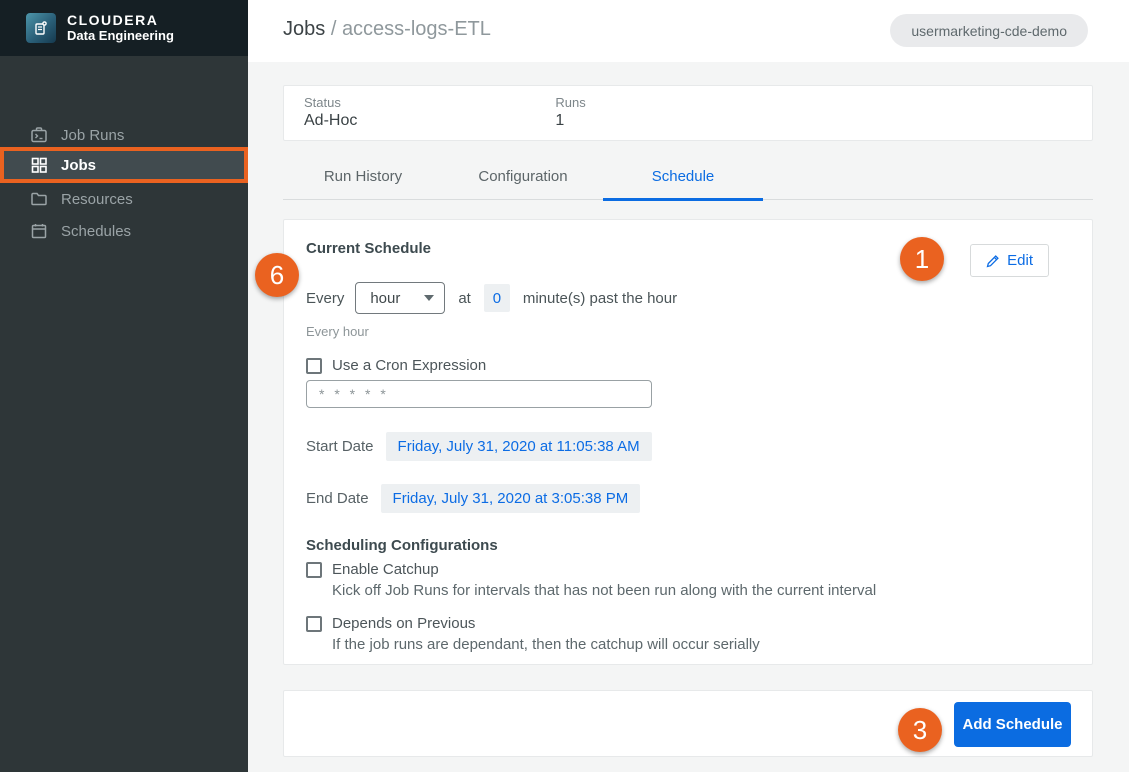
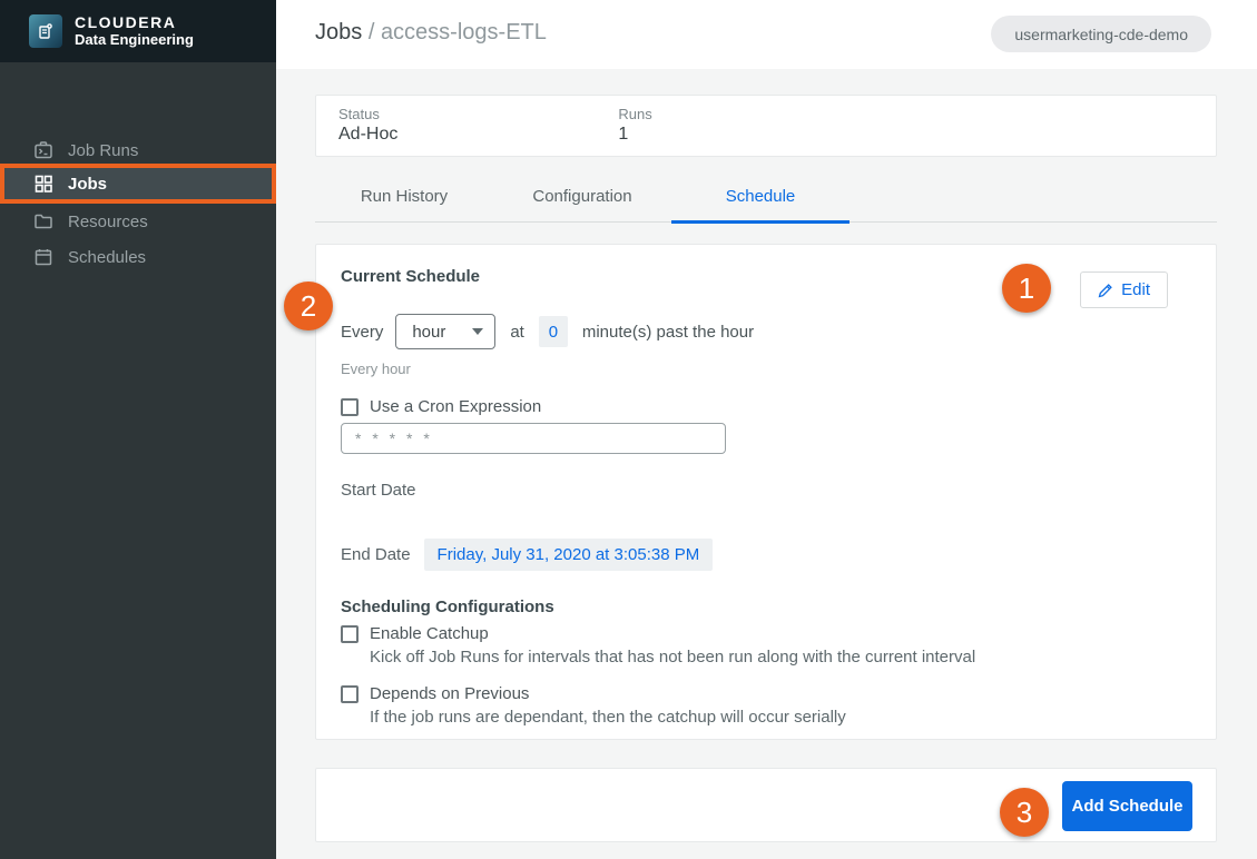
  CLOUDERA
  Data Engineering
  Job Runs
  Jobs
  Resources
  Schedules
  Jobs / access-logs-ETL
  usermarketing-cde-demo
  Status
  Ad-Hoc
  Runs
  1
  Run History
  Configuration
  Schedule
  Current Schedule
  Edit
  Every
  hour
  at
  0
  minute(s) past the hour
  Every hour
  Use a Cron Expression
  * * * * *
  Start Date
- Friday, July 31, 2020 at 11:05:38 AM
  End Date
  Friday, July 31, 2020 at 3:05:38 PM
  Scheduling Configurations
  Enable Catchup
  Kick off Job Runs for intervals that has not been run along with the current interval
  Depends on Previous
  If the job runs are dependant, then the catchup will occur serially
  Add Schedule
  1
- 6
+ 2
  3
